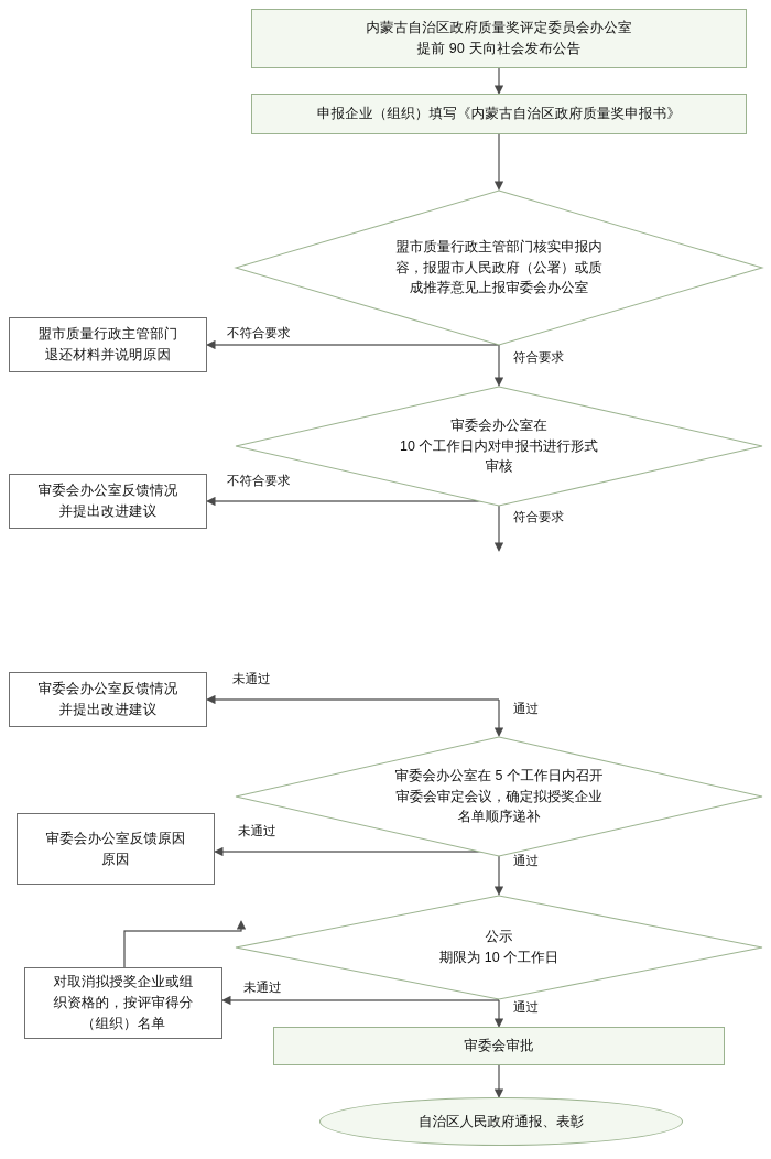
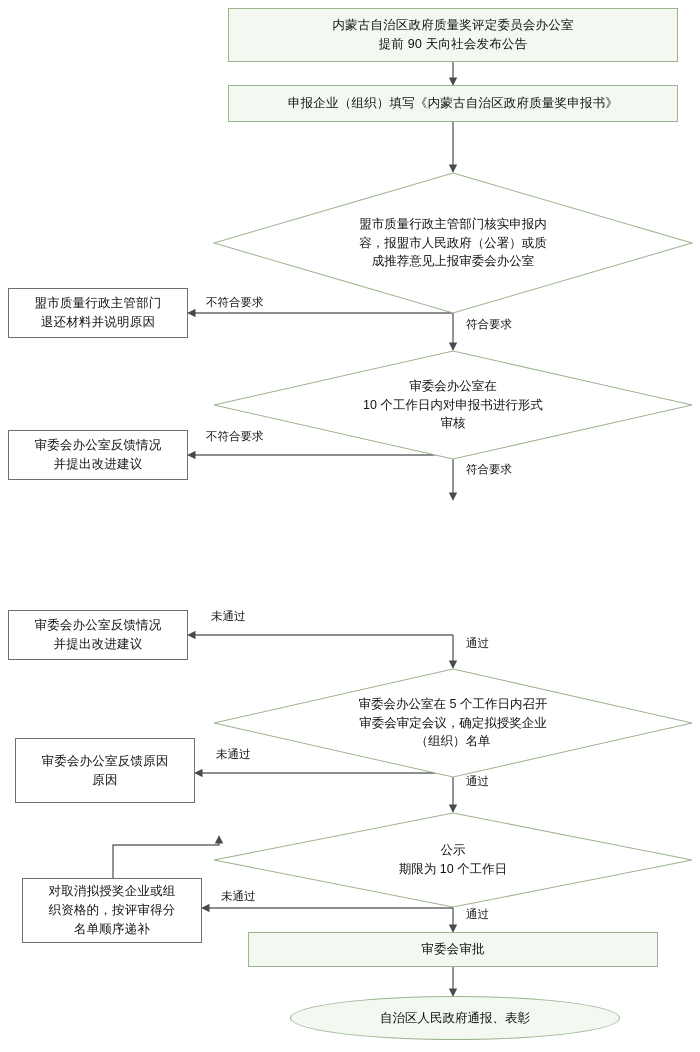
  内蒙古自治区政府质量奖评定委员会办公室
  提前 90 天向社会发布公告
  申报企业（组织）填写《内蒙古自治区政府质量奖申报书》
  盟市质量行政主管部门核实申报内
  容，报盟市人民政府（公署）或质
  成推荐意见上报审委会办公室
  盟市质量行政主管部门
  退还材料并说明原因
  审委会办公室在
  10 个工作日内对申报书进行形式
  审核
  审委会办公室反馈情况
  并提出改进建议
  审委会办公室反馈情况
  并提出改进建议
  审委会办公室在 5 个工作日内召开
  审委会审定会议，确定拟授奖企业
- 名单顺序递补
+ （组织）名单
  审委会办公室反馈原因
  原因
  公示
  期限为 10 个工作日
  对取消拟授奖企业或组
  织资格的，按评审得分
- （组织）名单
+ 名单顺序递补
  审委会审批
  自治区人民政府通报、表彰
  不符合要求
  符合要求
  不符合要求
  符合要求
  未通过
  通过
  未通过
  通过
  未通过
  通过
